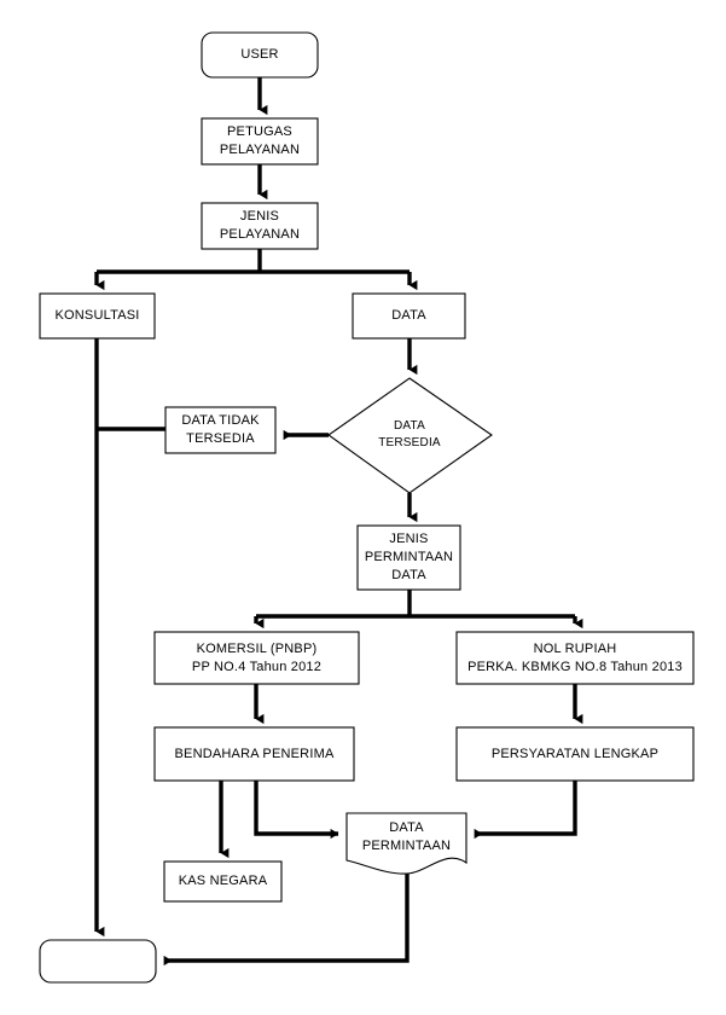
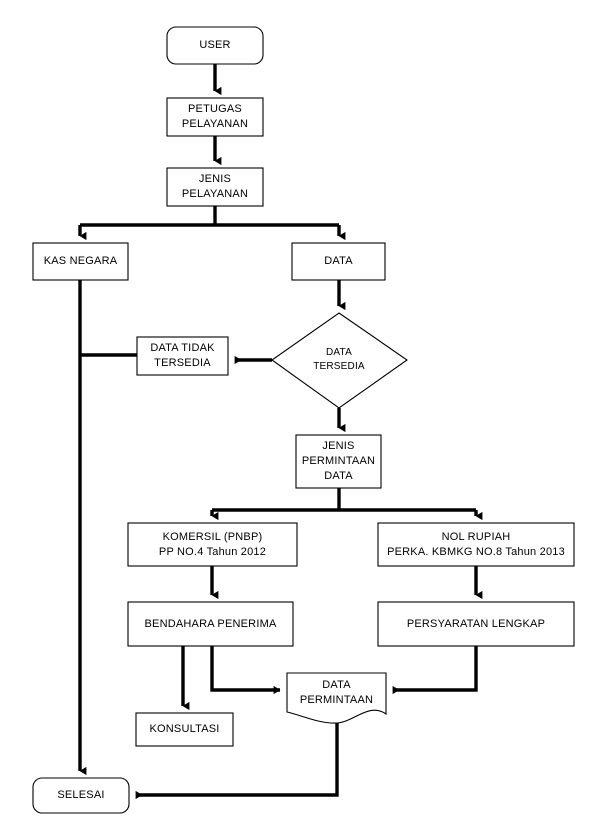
  USER
  PETUGAS
  PELAYANAN
  JENIS
  PELAYANAN
- KONSULTASI
+ KAS NEGARA
  DATA
  DATA
  TERSEDIA
  DATA TIDAK
  TERSEDIA
  JENIS
  PERMINTAAN
  DATA
  KOMERSIL (PNBP)
  PP NO.4 Tahun 2012
  NOL RUPIAH
  PERKA. KBMKG NO.8 Tahun 2013
  BENDAHARA PENERIMA
  PERSYARATAN LENGKAP
  DATA
  PERMINTAAN
- KAS NEGARA
+ KONSULTASI
+ SELESAI
